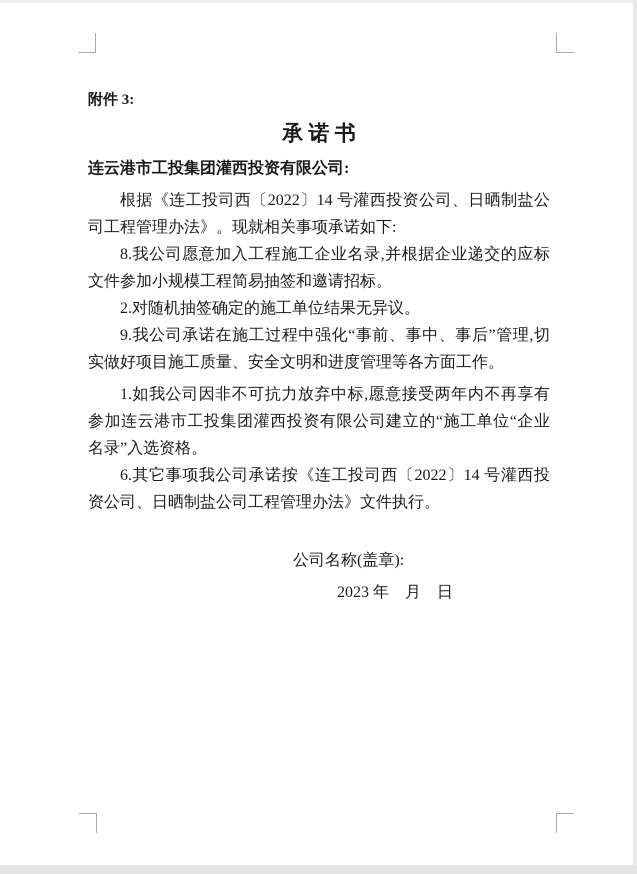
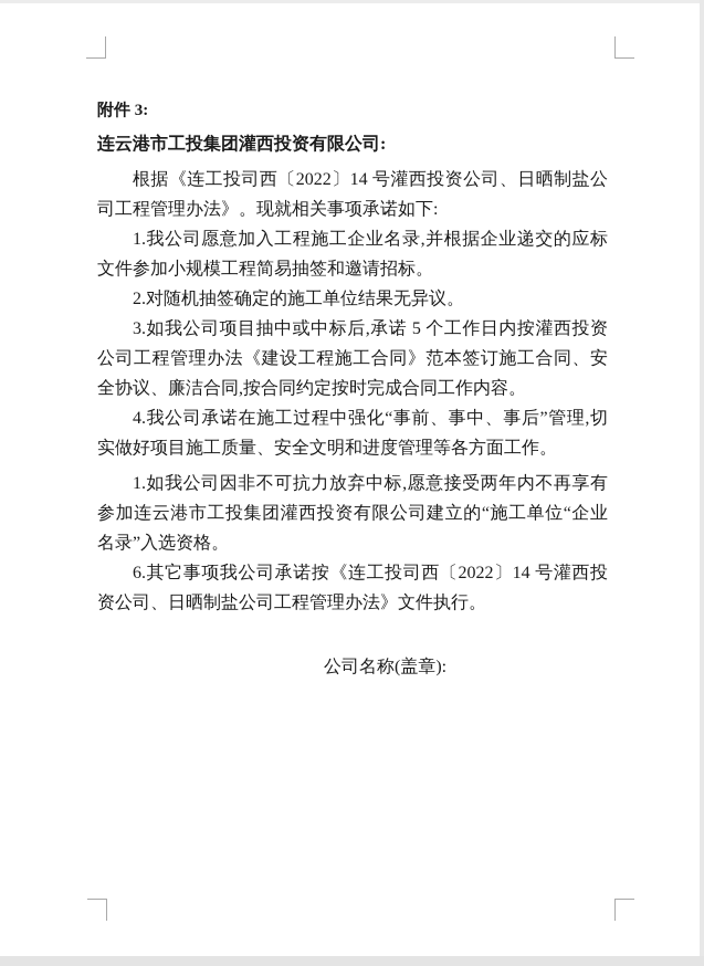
  附件 3:
- 承 诺 书
  连云港市工投集团灌西投资有限公司:
  根据《连工投司西〔2022〕14 号灌西投资公司、日晒制盐公司工程管理办法》。现就相关事项承诺如下:
- 8.我公司愿意加入工程施工企业名录,并根据企业递交的应标文件参加小规模工程简易抽签和邀请招标。
+ 1.我公司愿意加入工程施工企业名录,并根据企业递交的应标文件参加小规模工程简易抽签和邀请招标。
  2.对随机抽签确定的施工单位结果无异议。
+ 3.如我公司项目抽中或中标后,承诺 5 个工作日内按灌西投资公司工程管理办法《建设工程施工合同》范本签订施工合同、安全协议、廉洁合同,按合同约定按时完成合同工作内容。
- 9.我公司承诺在施工过程中强化“事前、事中、事后”管理,切实做好项目施工质量、安全文明和进度管理等各方面工作。
+ 4.我公司承诺在施工过程中强化“事前、事中、事后”管理,切实做好项目施工质量、安全文明和进度管理等各方面工作。
  1.如我公司因非不可抗力放弃中标,愿意接受两年内不再享有参加连云港市工投集团灌西投资有限公司建立的“施工单位“企业名录”入选资格。
  6.其它事项我公司承诺按《连工投司西〔2022〕14 号灌西投资公司、日晒制盐公司工程管理办法》文件执行。
  公司名称(盖章):
- 2023 年 月 日
